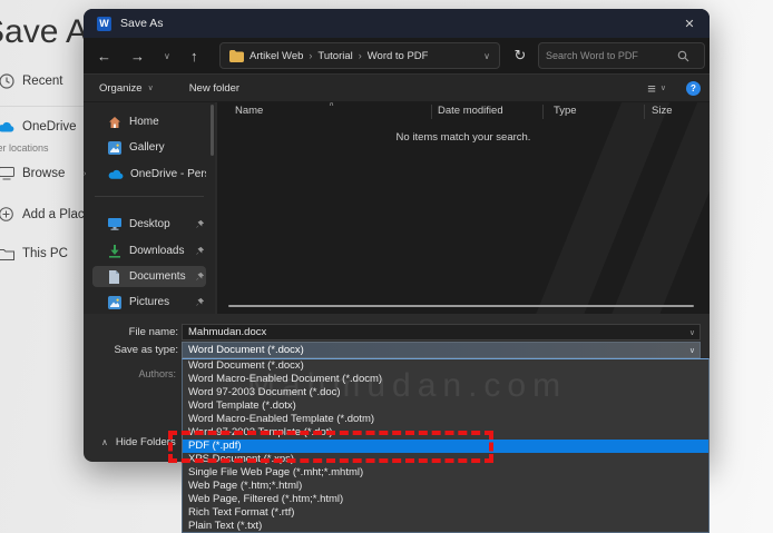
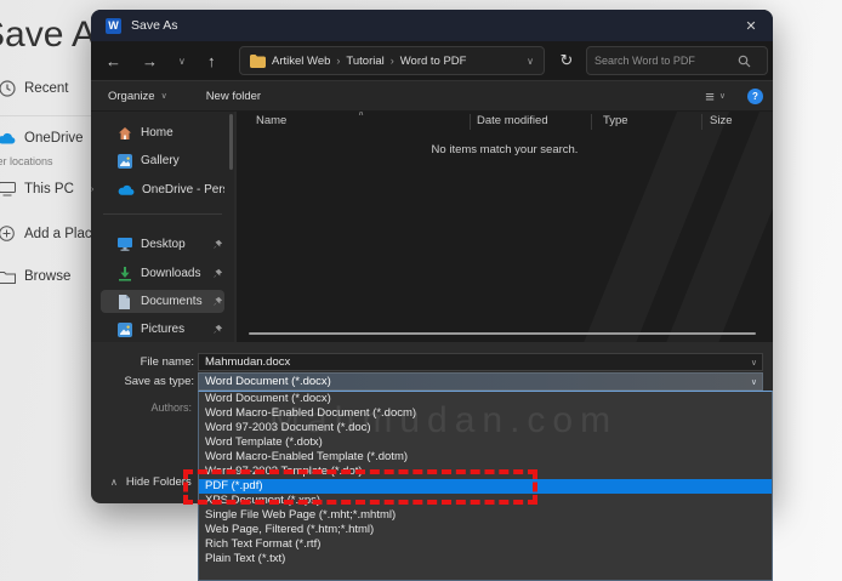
  Recent
  OneDrive
  er locations
- Browse
+ This PC
  Add a Plac
- This PC
+ Browse
  W
  Save As
  ✕
  ←
  →
  ∨
  ↑
  Artikel Web
  ›
  Tutorial
  ›
  Word to PDF
  ∨
  ↻
  Search Word to PDF
  Organize
  New folder
  ≡
  ?
  Home
  Gallery
  OneDrive - Per
  Desktop
  Downloads
  Documents
  Pictures
  Name
  Date modified
  Type
  Size
  No items match your search.
  File name:
  Mahmudan.docx
  Save as type:
  Word Document (*.docx)
  Authors:
  ∧
  Hide Folders
  Word Document (*.docx)
  Word Macro-Enabled Document (*.docm)
  Word 97-2003 Document (*.doc)
  Word Template (*.dotx)
  Word Macro-Enabled Template (*.dotm)
  Word 97-2003 Template (*.dot)
  PDF (*.pdf)
  XPS Document (*.xps)
  Single File Web Page (*.mht;*.mhtml)
- Web Page (*.htm;*.html)
  Web Page, Filtered (*.htm;*.html)
  Rich Text Format (*.rtf)
  Plain Text (*.txt)
  Mahmudan.com
